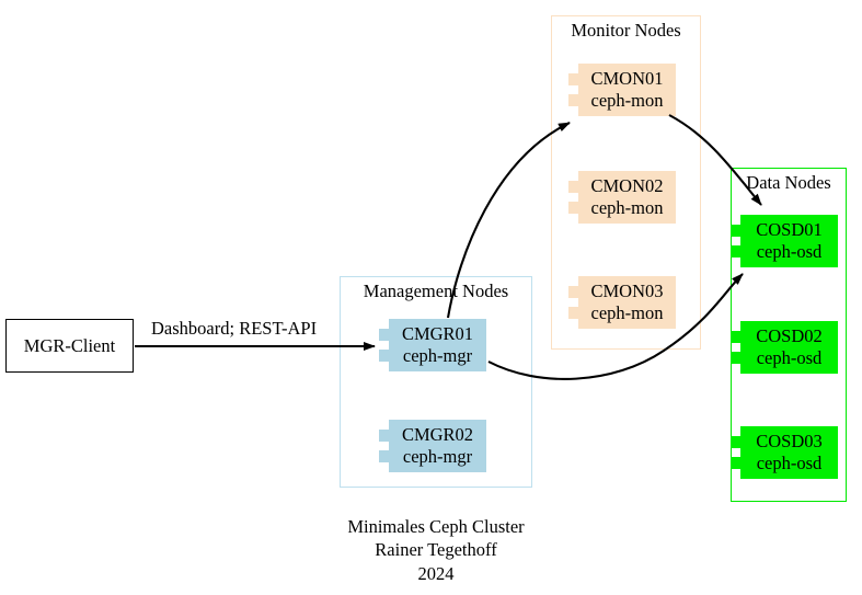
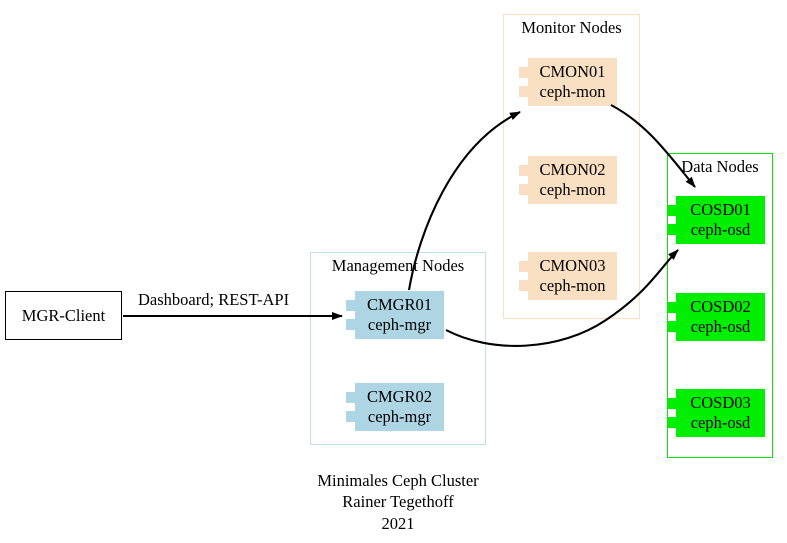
  Monitor Nodes
  CMON01
  ceph-mon
  CMON02
  ceph-mon
  CMON03
  ceph-mon
  Management Nodes
  CMGR01
  ceph-mgr
  CMGR02
  ceph-mgr
  Data Nodes
  COSD01
  ceph-osd
  COSD02
  ceph-osd
  COSD03
  ceph-osd
  MGR-Client
  Dashboard; REST-API
  Minimales Ceph Cluster
  Rainer Tegethoff
- 2024
+ 2021
